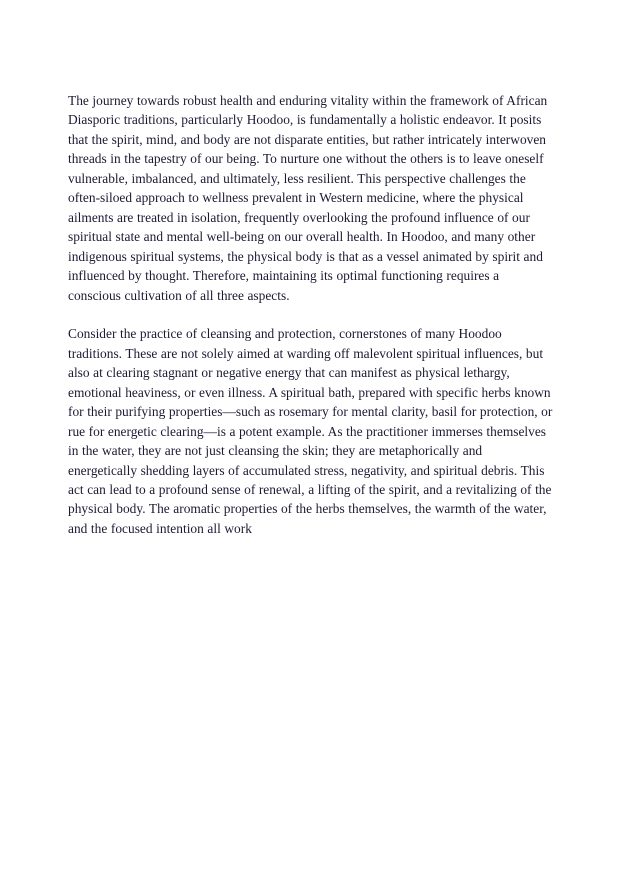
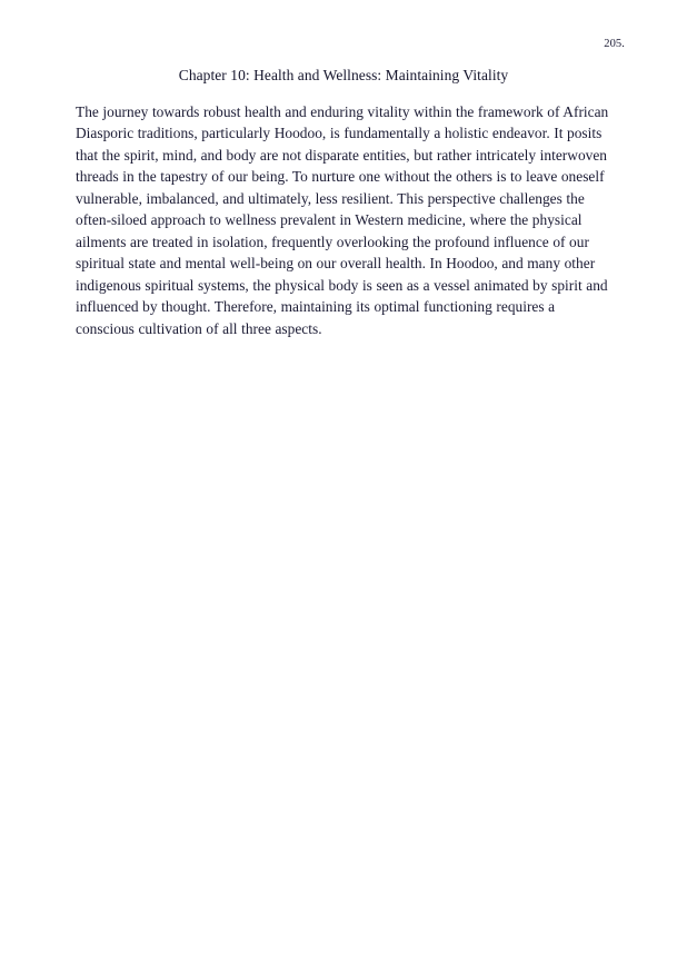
+ 205.
+ Chapter 10: Health and Wellness: Maintaining Vitality
- The journey towards robust health and enduring vitality within the framework of African Diasporic traditions, particularly Hoodoo, is fundamentally a holistic endeavor. It posits that the spirit, mind, and body are not disparate entities, but rather intricately interwoven threads in the tapestry of our being. To nurture one without the others is to leave oneself vulnerable, imbalanced, and ultimately, less resilient. This perspective challenges the often-siloed approach to wellness prevalent in Western medicine, where the physical ailments are treated in isolation, frequently overlooking the profound influence of our spiritual state and mental well-being on our overall health. In Hoodoo, and many other indigenous spiritual systems, the physical body is that as a vessel animated by spirit and influenced by thought. Therefore, maintaining its optimal functioning requires a conscious cultivation of all three aspects.
+ The journey towards robust health and enduring vitality within the framework of African Diasporic traditions, particularly Hoodoo, is fundamentally a holistic endeavor. It posits that the spirit, mind, and body are not disparate entities, but rather intricately interwoven threads in the tapestry of our being. To nurture one without the others is to leave oneself vulnerable, imbalanced, and ultimately, less resilient. This perspective challenges the often-siloed approach to wellness prevalent in Western medicine, where the physical ailments are treated in isolation, frequently overlooking the profound influence of our spiritual state and mental well-being on our overall health. In Hoodoo, and many other indigenous spiritual systems, the physical body is seen as a vessel animated by spirit and influenced by thought. Therefore, maintaining its optimal functioning requires a conscious cultivation of all three aspects.
- Consider the practice of cleansing and protection, cornerstones of many Hoodoo traditions. These are not solely aimed at warding off malevolent spiritual influences, but also at clearing stagnant or negative energy that can manifest as physical lethargy, emotional heaviness, or even illness. A spiritual bath, prepared with specific herbs known for their purifying properties—such as rosemary for mental clarity, basil for protection, or rue for energetic clearing—is a potent example. As the practitioner immerses themselves in the water, they are not just cleansing the skin; they are metaphorically and energetically shedding layers of accumulated stress, negativity, and spiritual debris. This act can lead to a profound sense of renewal, a lifting of the spirit, and a revitalizing of the physical body. The aromatic properties of the herbs themselves, the warmth of the water, and the focused intention all work
